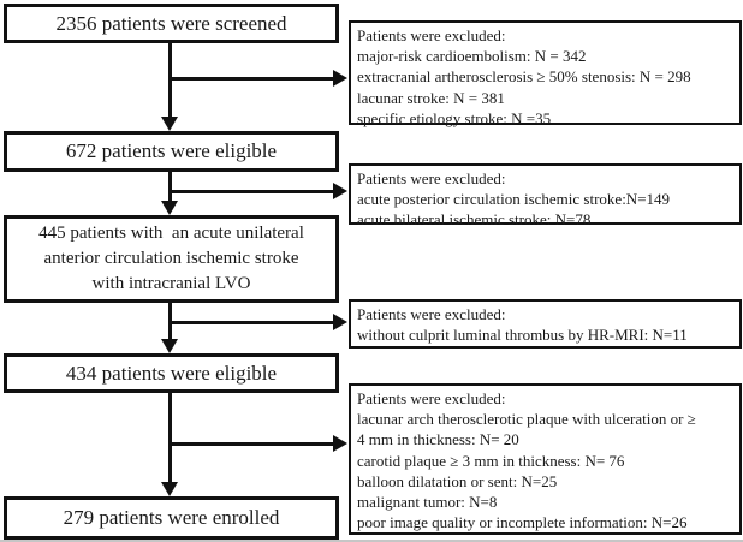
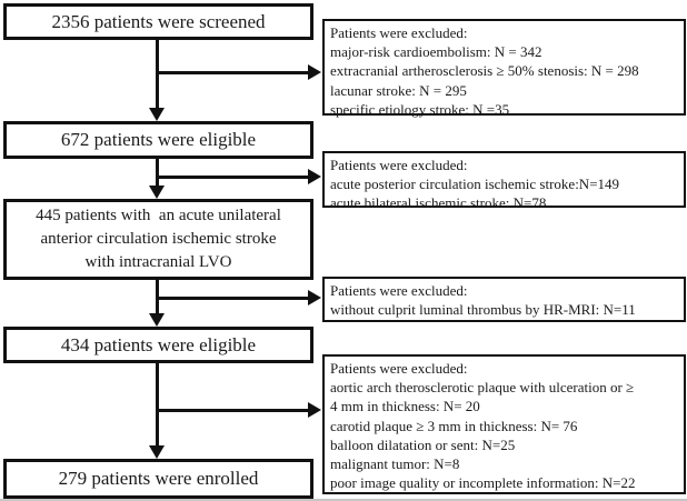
  2356 patients were screened
  672 patients were eligible
  445 patients with an acute unilateral
  anterior circulation ischemic stroke
  with intracranial LVO
  434 patients were eligible
  279 patients were enrolled
  Patients were excluded:
  major-risk cardioembolism: N = 342
  extracranial artherosclerosis ≥ 50% stenosis: N = 298
- lacunar stroke: N = 381
+ lacunar stroke: N = 295
  specific etiology stroke: N =35
  Patients were excluded:
  acute posterior circulation ischemic stroke:N=149
  acute bilateral ischemic stroke: N=78
  Patients were excluded:
  without culprit luminal thrombus by HR-MRI: N=11
  Patients were excluded:
- lacunar arch therosclerotic plaque with ulceration or ≥
+ aortic arch therosclerotic plaque with ulceration or ≥
  4 mm in thickness: N= 20
  carotid plaque ≥ 3 mm in thickness: N= 76
  balloon dilatation or sent: N=25
  malignant tumor: N=8
- poor image quality or incomplete information: N=26
+ poor image quality or incomplete information: N=22
